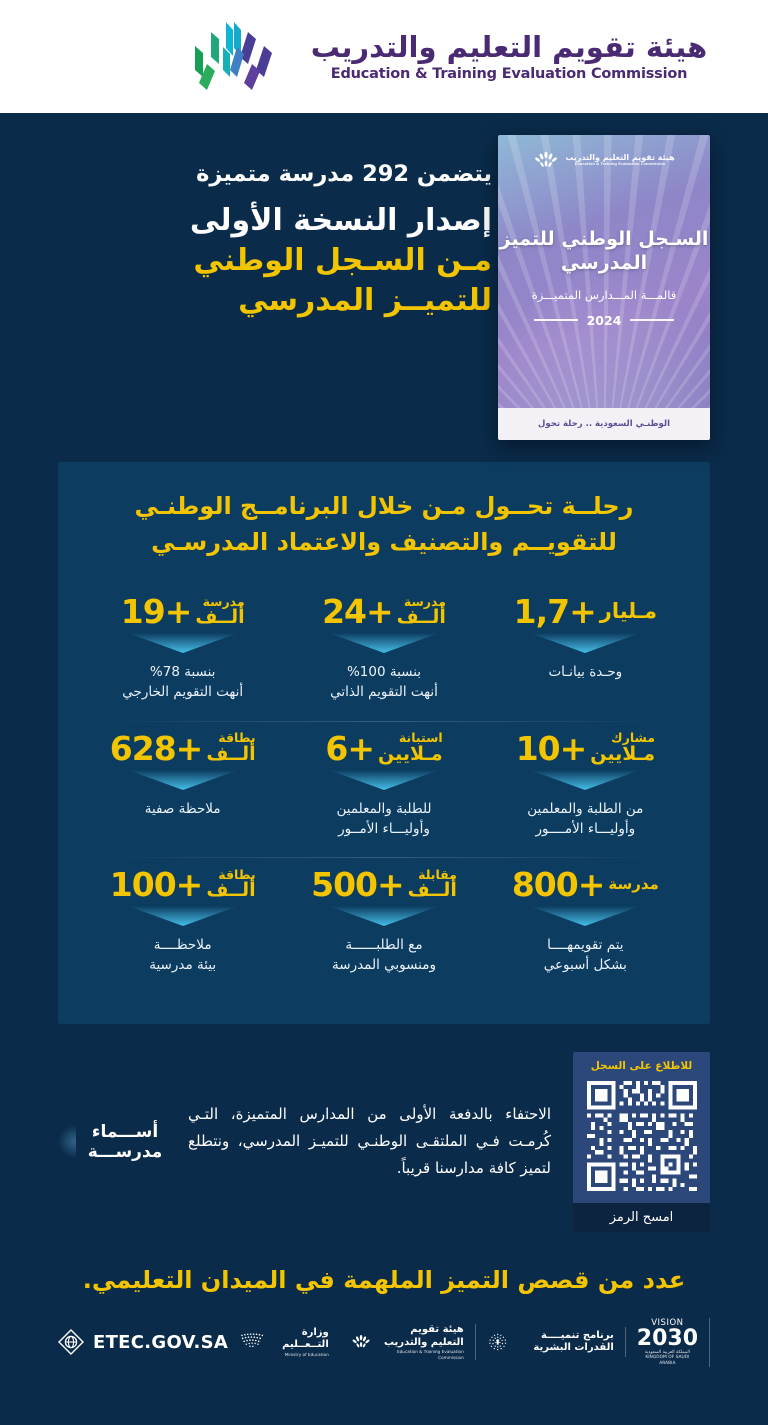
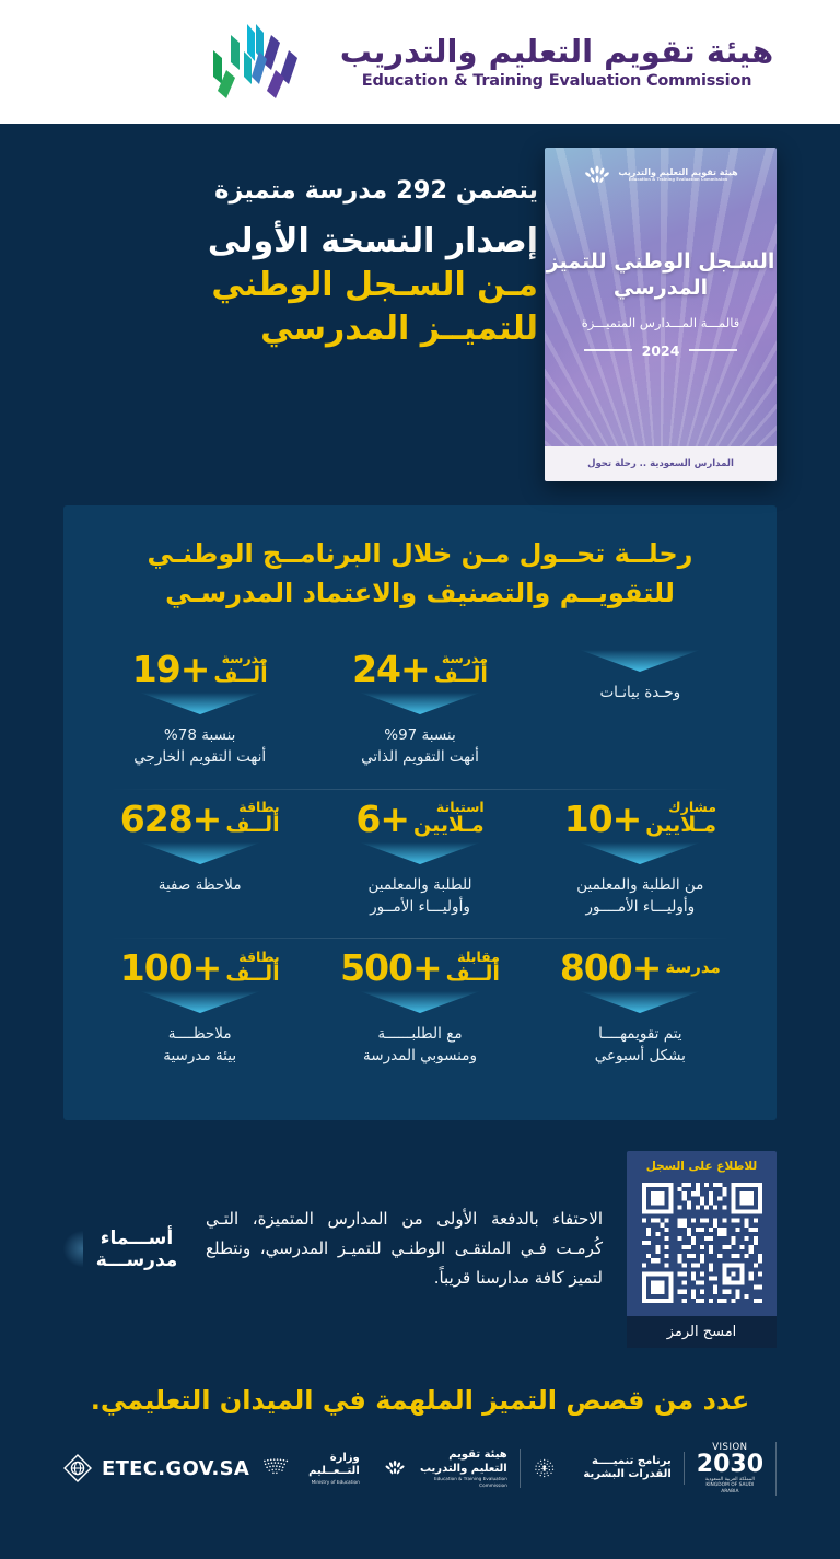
  هيئة تقويم التعليم والتدريب
  Education & Training Evaluation Commission
  يتضمن 292 مدرسة متميزة
  إصدار النسخة الأولى
  مـن السـجل الوطني
  للتميــز المدرسي
  هيئة تقويم التعليم والتدريب
  السـجل الوطني للتميز المدرسي
  قالمـــة المـــدارس المتميـــزة
  2024
- الوطنـي السعودية .. رحلة تحول
+ المدارس السعودية .. رحلة تحول
  رحلــة تحــول مـن خلال البرنامــج الوطنـي للتقويــم والتصنيف والاعتماد المدرسـي
  +19
  مدرسة
  ألــف
  بنسبة 78%
  أنهت التقويم الخارجي
  +24
  مدرسة
  ألــف
- بنسبة 100%
+ بنسبة 97%
  أنهت التقويم الذاتي
- +1,7
- مـليار
  وحـدة بيانـات
  +628
  بطاقة
  ألــف
  ملاحظة صفية
  +6
  استبانة
  مـلايين
  للطلبة والمعلمين
  وأوليـــاء الأمــور
  +10
  مشارك
  مـلايين
  من الطلبة والمعلمين
  وأوليـــاء الأمــــور
  +100
  بطاقة
  ألــف
  ملاحظــــة
  بيئة مدرسية
  +500
  مقابلة
  ألــف
  مع الطلبــــــة
  ومنسوبي المدرسة
  +800
  مدرسة
  يتم تقويمهــــا
  بشكل أسبوعي
  أســـماء
  مدرســـة
  الاحتفاء بالدفعة الأولى من المدارس المتميزة، التـي كُرمـت فـي الملتقـى الوطنـي للتميـز المدرسي، ونتطلع لتميز كافة مدارسنا قريباً.
  للاطلاع على السجل
  امسح الرمز
  عدد من قصص التميز الملهمة في الميدان التعليمي.
  ETEC.GOV.SA
  وزارة التــعــليم
  هيئة تقويم التعليم والتدريب
  برنامج تنميــــة القدرات البشرية
  VISION
  2030
